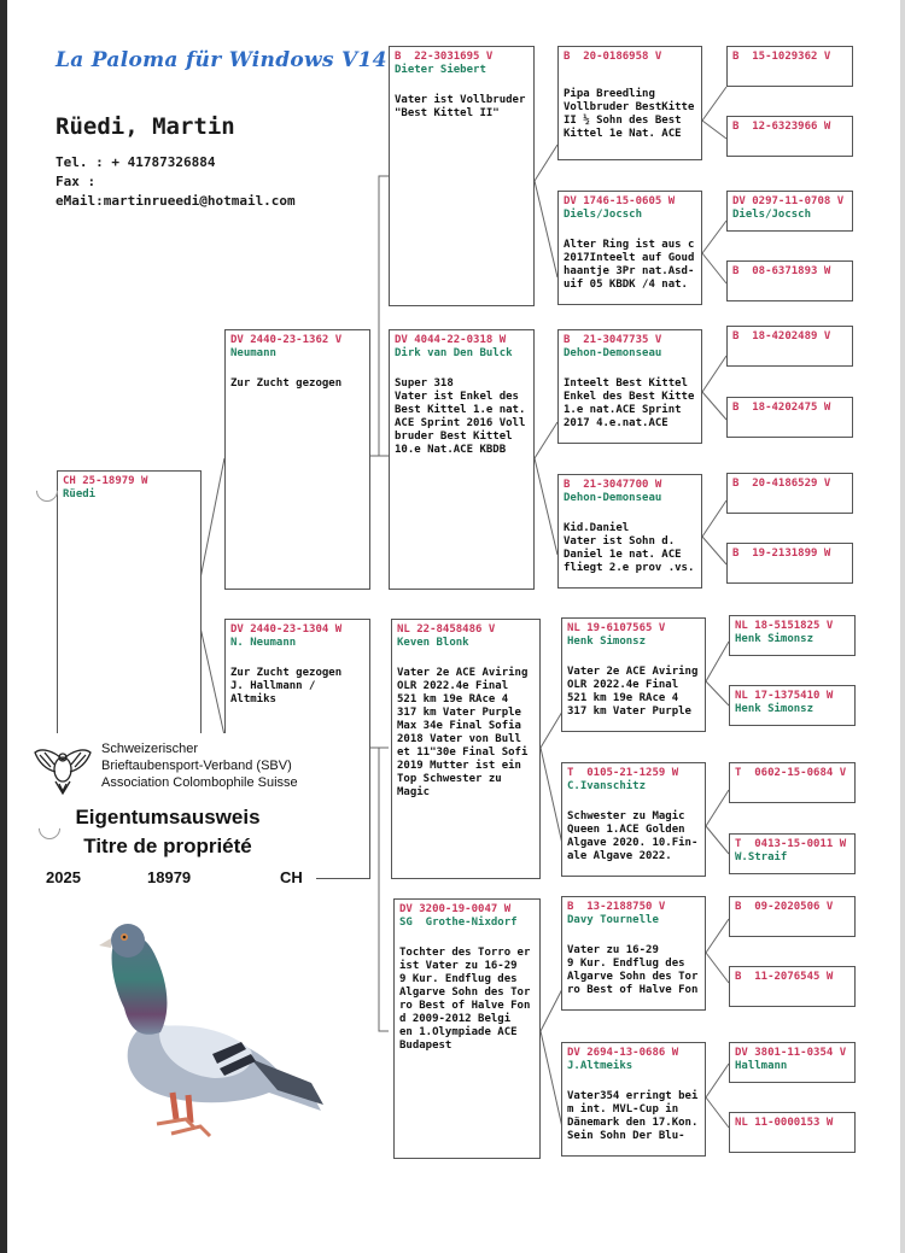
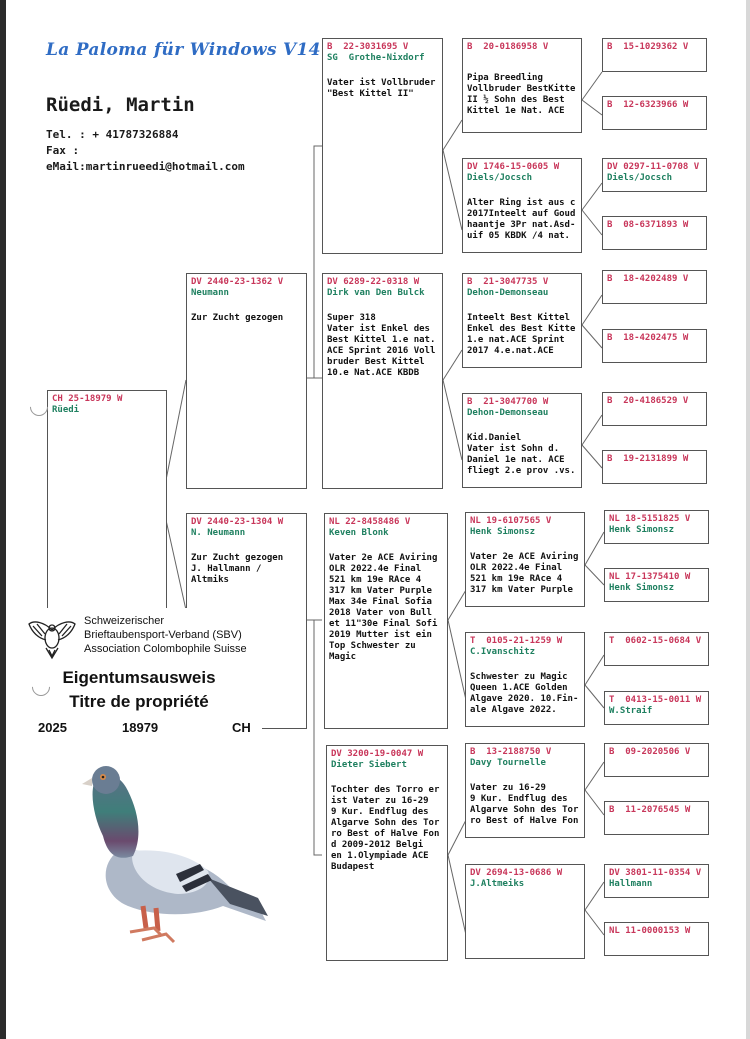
  La Paloma für Windows V14
  Rüedi, Martin
  Tel. : + 41787326884
  Fax :
  eMail:martinrueedi@hotmail.com
  CH 25-18979 W
  Rüedi
  DV 2440-23-1362 V
  Neumann
  Zur Zucht gezogen
  DV 2440-23-1304 W
  N. Neumann
  Zur Zucht gezogen
  J. Hallmann /
  Altmiks
  B 22-3031695 V
- Dieter Siebert
+ SG Grothe-Nixdorf
  Vater ist Vollbruder
  "Best Kittel II"
- DV 4044-22-0318 W
+ DV 6289-22-0318 W
  Dirk van Den Bulck
  Super 318
  Vater ist Enkel des
  Best Kittel 1.e nat.
  ACE Sprint 2016 Voll
  bruder Best Kittel
  10.e Nat.ACE KBDB
  NL 22-8458486 V
  Keven Blonk
  Vater 2e ACE Aviring
  OLR 2022.4e Final
  521 km 19e RAce 4
  317 km Vater Purple
  Max 34e Final Sofia
  2018 Vater von Bull
  et 11"30e Final Sofi
  2019 Mutter ist ein
  Top Schwester zu
  Magic
  DV 3200-19-0047 W
- SG Grothe-Nixdorf
+ Dieter Siebert
  Tochter des Torro er
  ist Vater zu 16-29
  9 Kur. Endflug des
  Algarve Sohn des Tor
  ro Best of Halve Fon
  d 2009-2012 Belgi
  en 1.Olympiade ACE
  Budapest
  B 20-0186958 V
  Pipa Breedling
  Vollbruder BestKitte
  II ½ Sohn des Best
  Kittel 1e Nat. ACE
  DV 1746-15-0605 W
  Diels/Jocsch
  Alter Ring ist aus c
  2017Inteelt auf Goud
  haantje 3Pr nat.Asd-
  uif 05 KBDK /4 nat.
  B 21-3047735 V
  Dehon-Demonseau
  Inteelt Best Kittel
  Enkel des Best Kitte
  1.e nat.ACE Sprint
  2017 4.e.nat.ACE
  B 21-3047700 W
  Dehon-Demonseau
  Kid.Daniel
  Vater ist Sohn d.
  Daniel 1e nat. ACE
  fliegt 2.e prov .vs.
  NL 19-6107565 V
  Henk Simonsz
  Vater 2e ACE Aviring
  OLR 2022.4e Final
  521 km 19e RAce 4
  317 km Vater Purple
  T 0105-21-1259 W
  C.Ivanschitz
  Schwester zu Magic
  Queen 1.ACE Golden
  Algave 2020. 10.Fin-
  ale Algave 2022.
  B 13-2188750 V
  Davy Tournelle
  Vater zu 16-29
  9 Kur. Endflug des
  Algarve Sohn des Tor
  ro Best of Halve Fon
  DV 2694-13-0686 W
  J.Altmeiks
- Vater354 erringt bei
- m int. MVL-Cup in
- Dänemark den 17.Kon.
- Sein Sohn Der Blu-
  B 15-1029362 V
  B 12-6323966 W
  DV 0297-11-0708 V
  Diels/Jocsch
  B 08-6371893 W
  B 18-4202489 V
  B 18-4202475 W
  B 20-4186529 V
  B 19-2131899 W
  NL 18-5151825 V
  Henk Simonsz
  NL 17-1375410 W
  Henk Simonsz
  T 0602-15-0684 V
  T 0413-15-0011 W
  W.Straif
  B 09-2020506 V
  B 11-2076545 W
  DV 3801-11-0354 V
  Hallmann
  NL 11-0000153 W
  Schweizerischer
  Brieftaubensport-Verband (SBV)
  Association Colombophile Suisse
  Eigentumsausweis
  Titre de propriété
  2025
  18979
  CH
